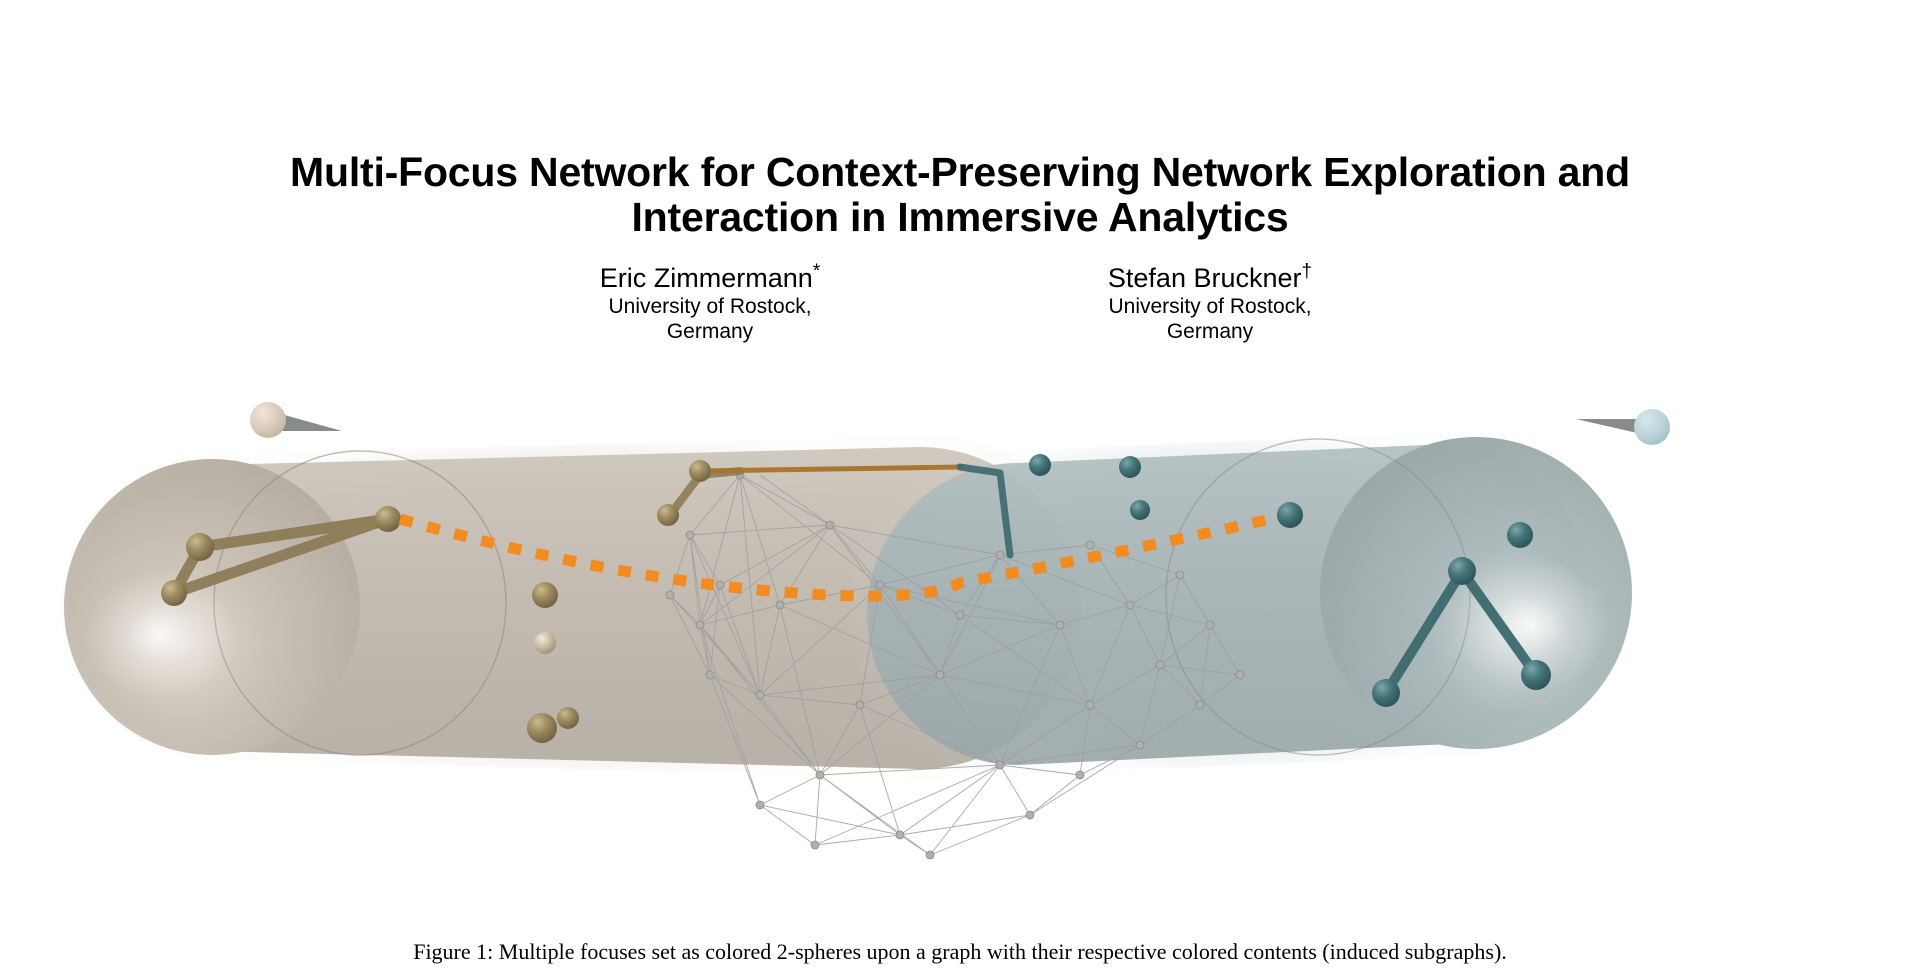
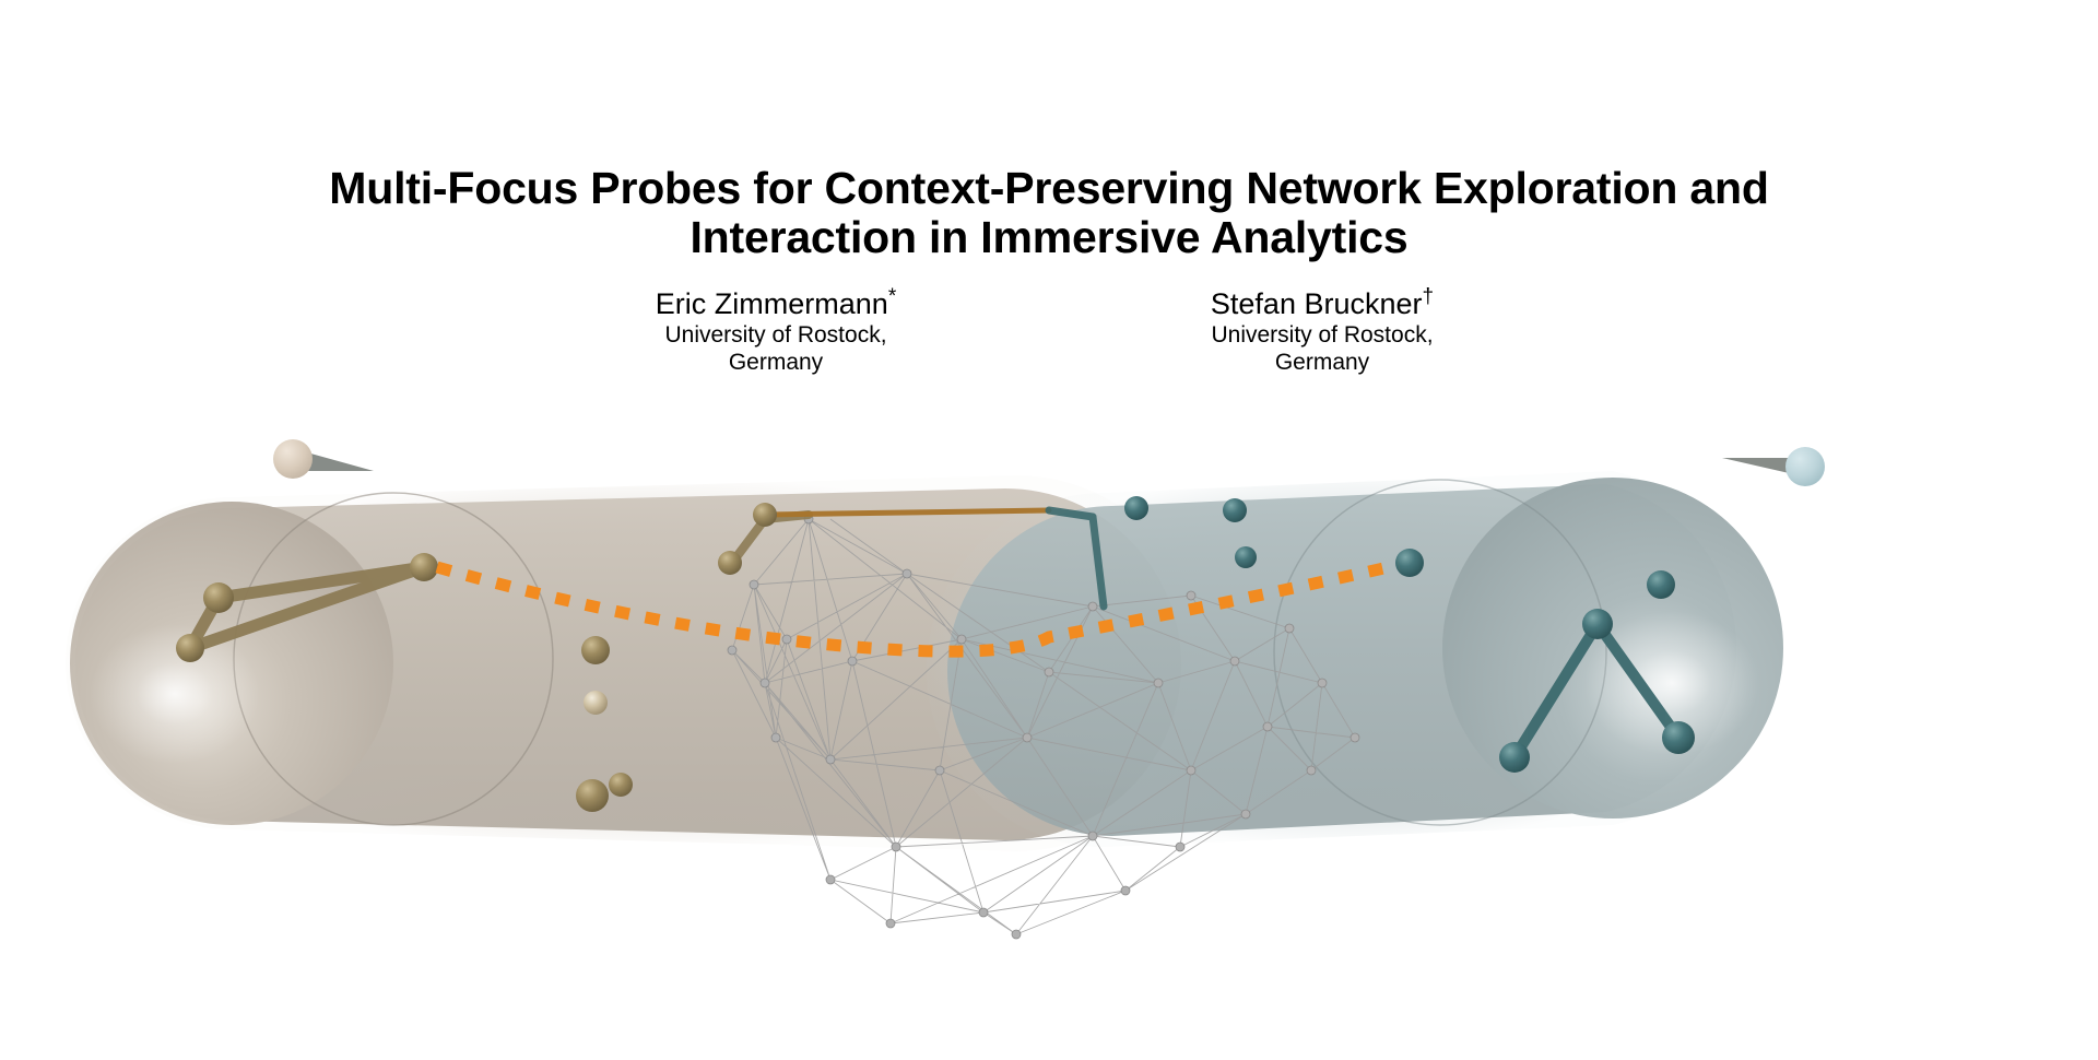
- Multi-Focus Network for Context-Preserving Network Exploration and
+ Multi-Focus Probes for Context-Preserving Network Exploration and
  Interaction in Immersive Analytics
  Eric Zimmermann*
  University of Rostock,
  Germany
  Stefan Bruckner†
  University of Rostock,
  Germany
- Figure 1: Multiple focuses set as colored 2-spheres upon a graph with their respective colored contents (induced subgraphs).
